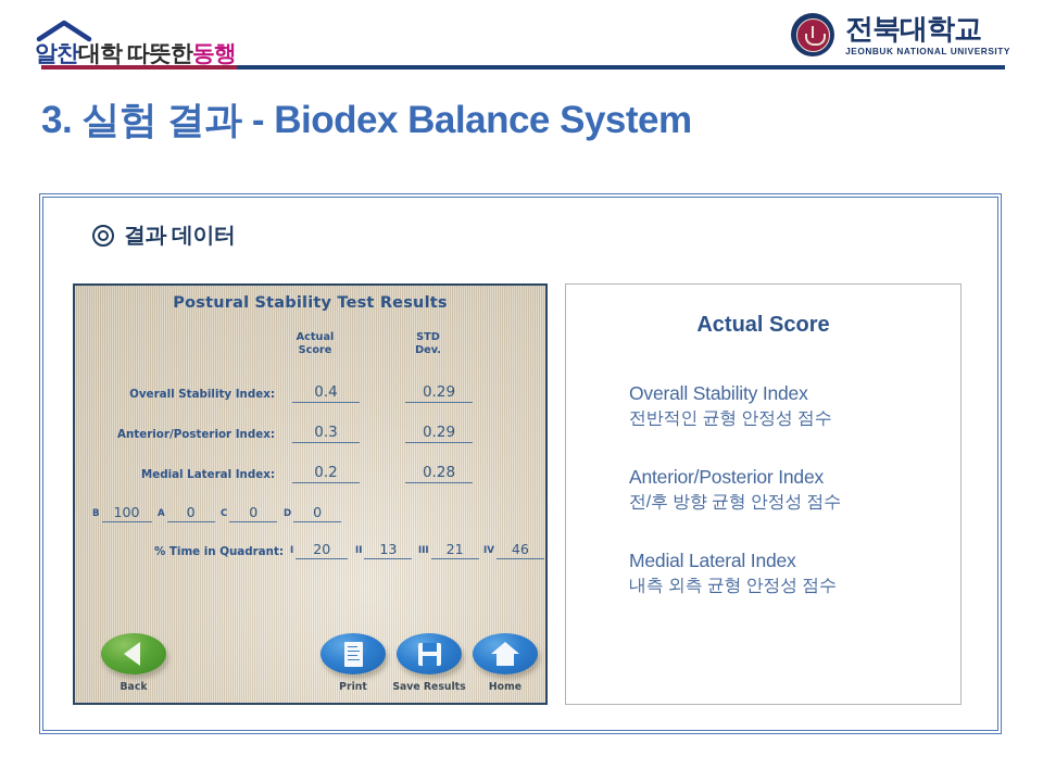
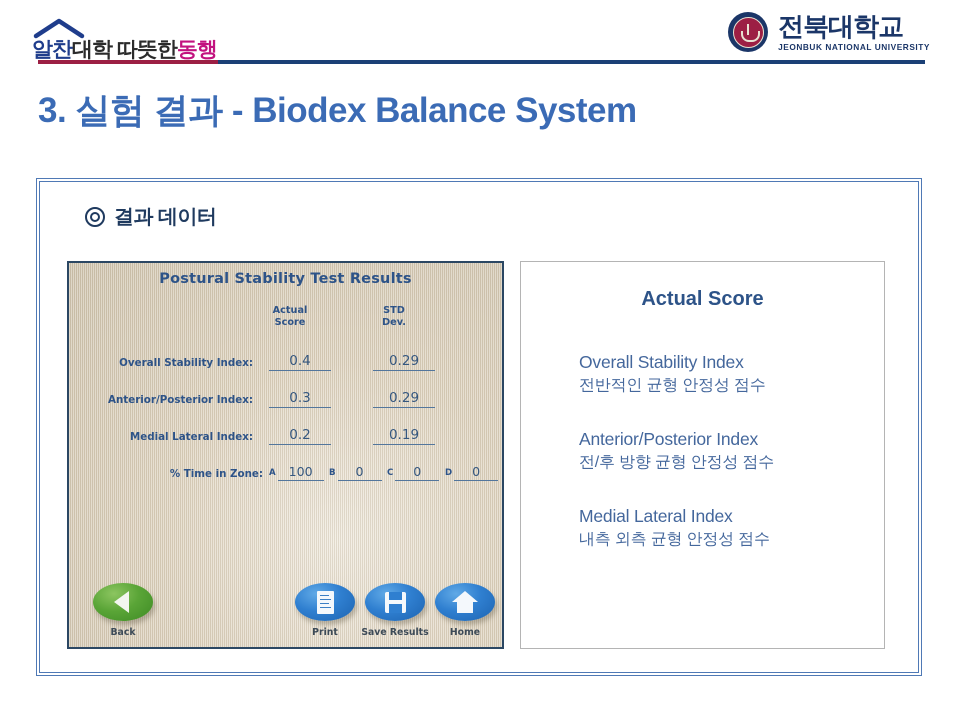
  알찬대학 따뜻한동행
  전북대학교
  JEONBUK NATIONAL UNIVERSITY
  3. 실험 결과 - Biodex Balance System
  결과 데이터
  Postural Stability Test Results
  Actual
  Score
  STD
  Dev.
  Overall Stability Index:
  0.4
  0.29
  Anterior/Posterior Index:
  0.3
  0.29
  Medial Lateral Index:
  0.2
- 0.28
+ 0.19
+ % Time in Zone:
- B
+ A
  100
- A
+ B
  0
  C
  0
  D
  0
- % Time in Quadrant:
- I
- 20
- II
- 13
- III
- 21
- IV
- 46
  Back
  Print
  Save Results
  Home
  Actual Score
  Overall Stability Index
  전반적인 균형 안정성 점수
  Anterior/Posterior Index
  전/후 방향 균형 안정성 점수
  Medial Lateral Index
  내측 외측 균형 안정성 점수
